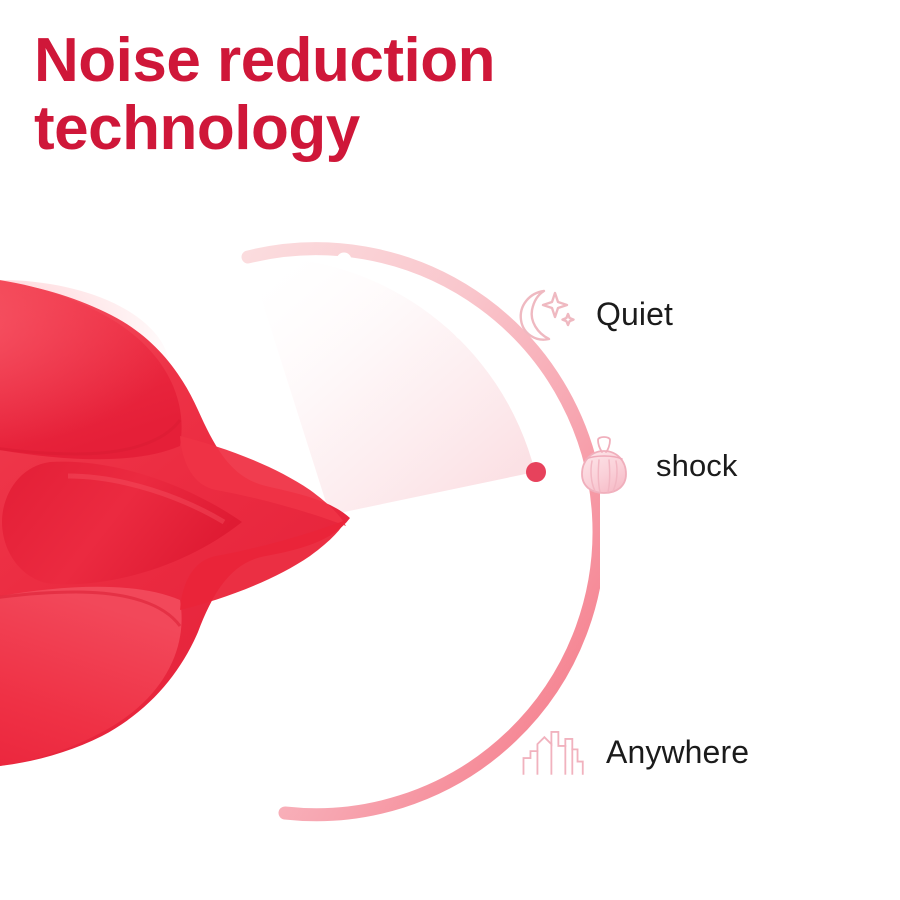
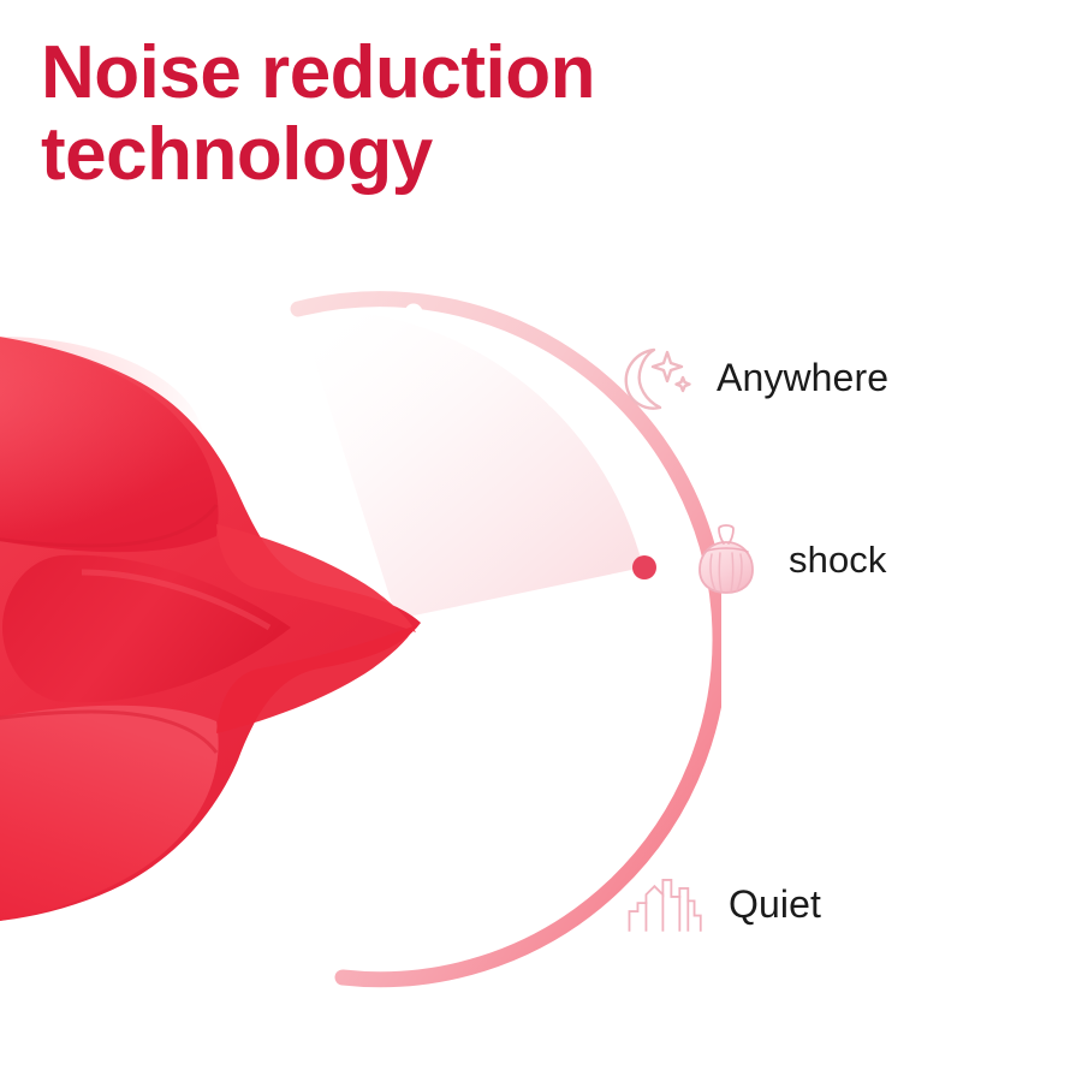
  Noise reduction
  technology
- Quiet
+ Anywhere
  shock
- Anywhere
+ Quiet
